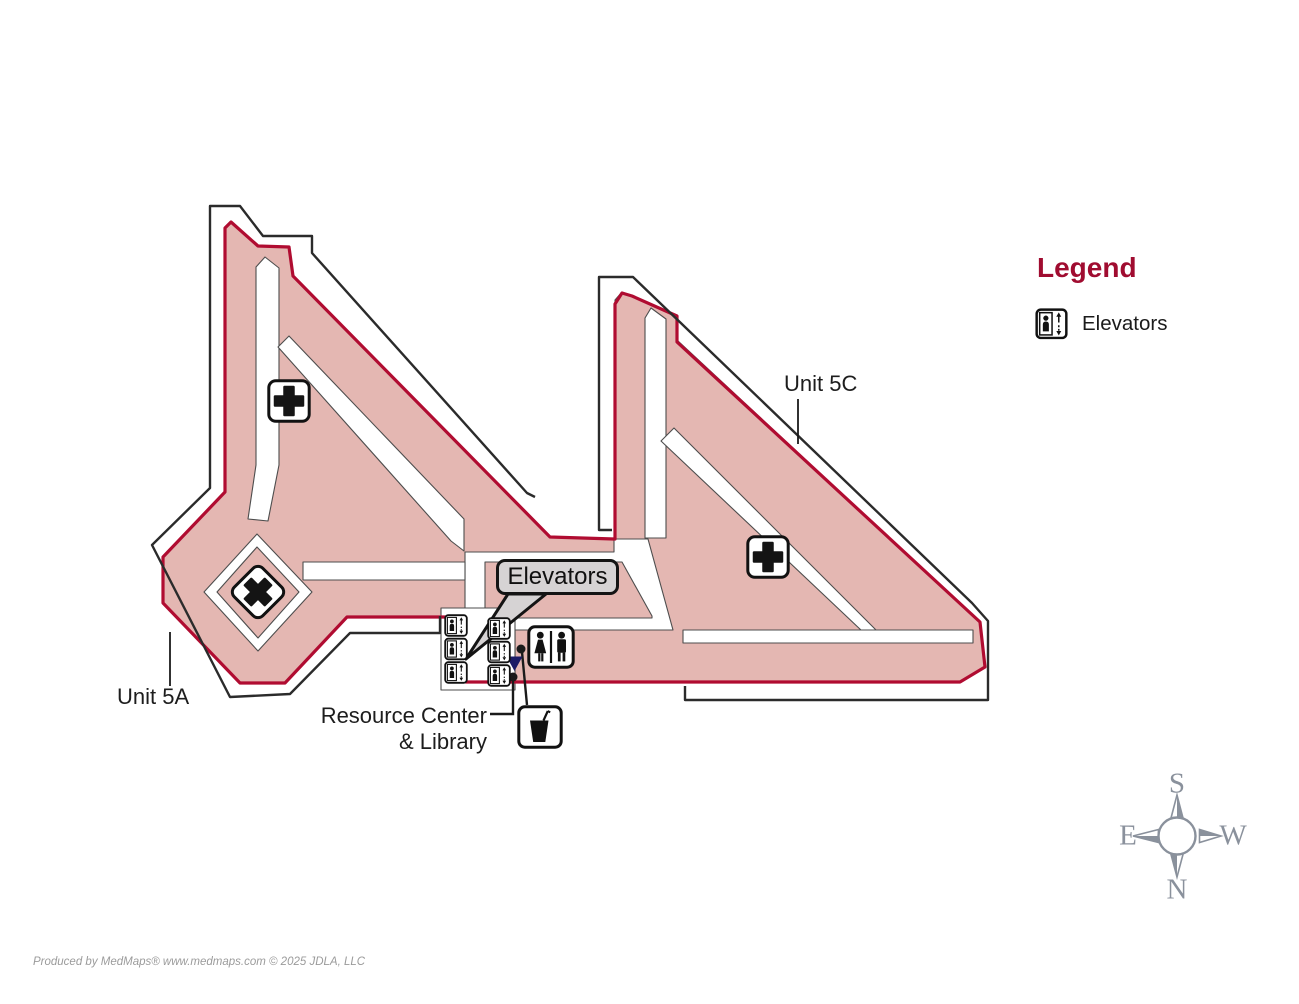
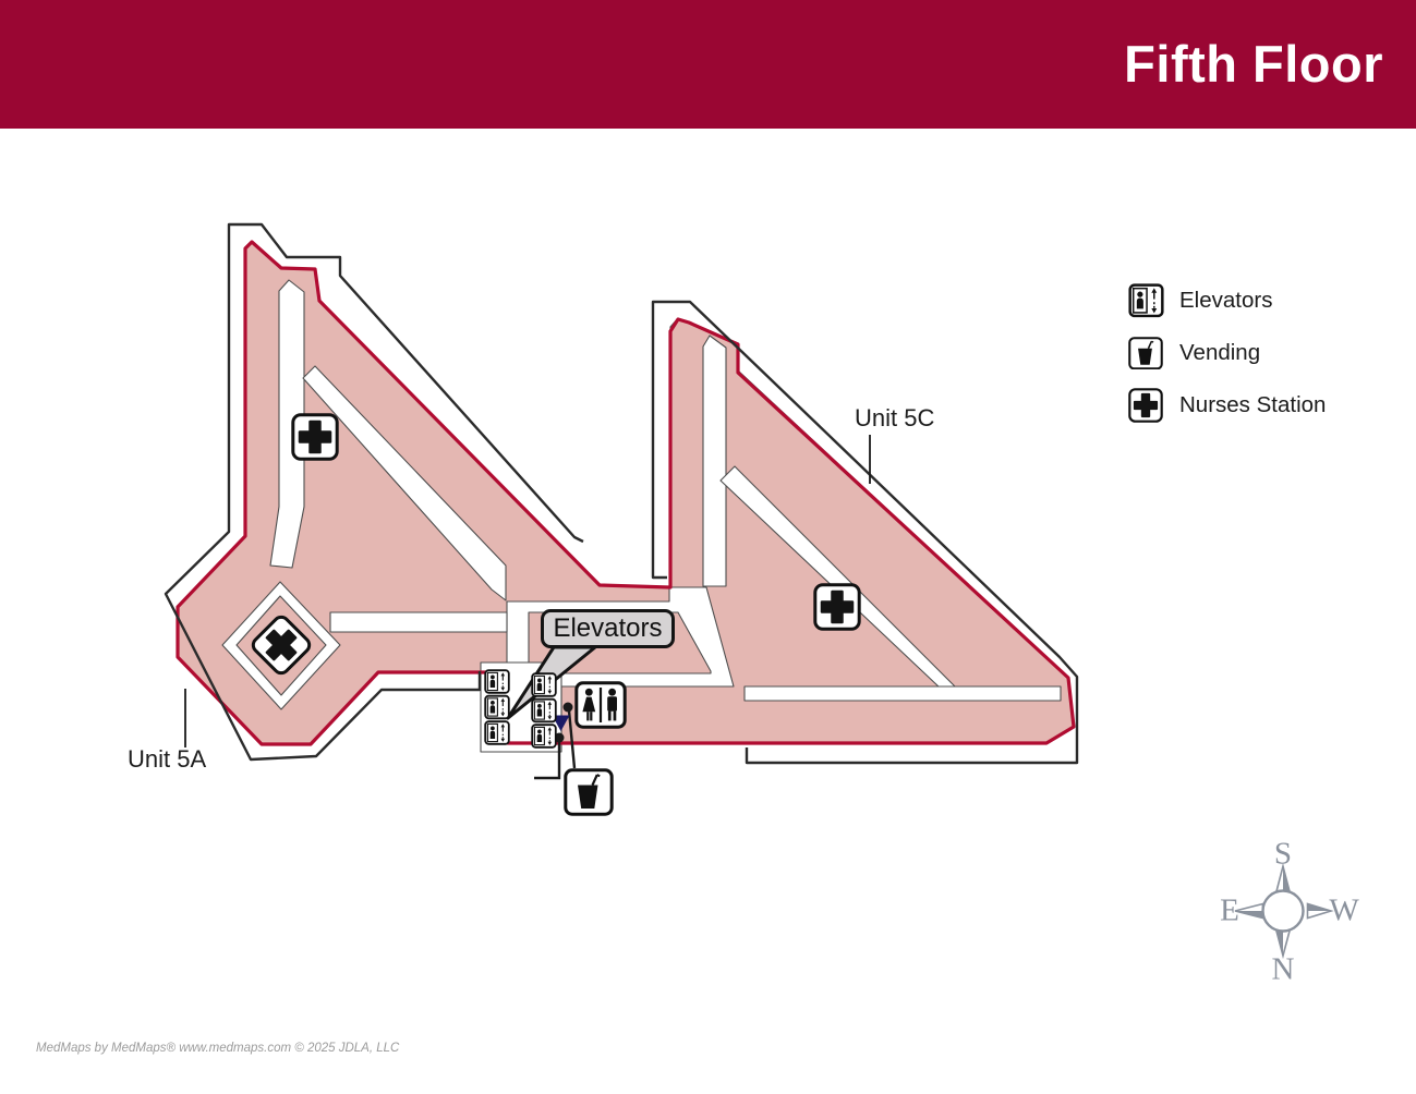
+ Fifth Floor
  Unit 5C
  Unit 5A
- Resource Center
- & Library
  Elevators
- Legend
  Elevators
+ Vending
+ Nurses Station
  S
  N
  E
  W
- Produced by MedMaps® www.medmaps.com © 2025 JDLA, LLC
+ MedMaps by MedMaps® www.medmaps.com © 2025 JDLA, LLC
